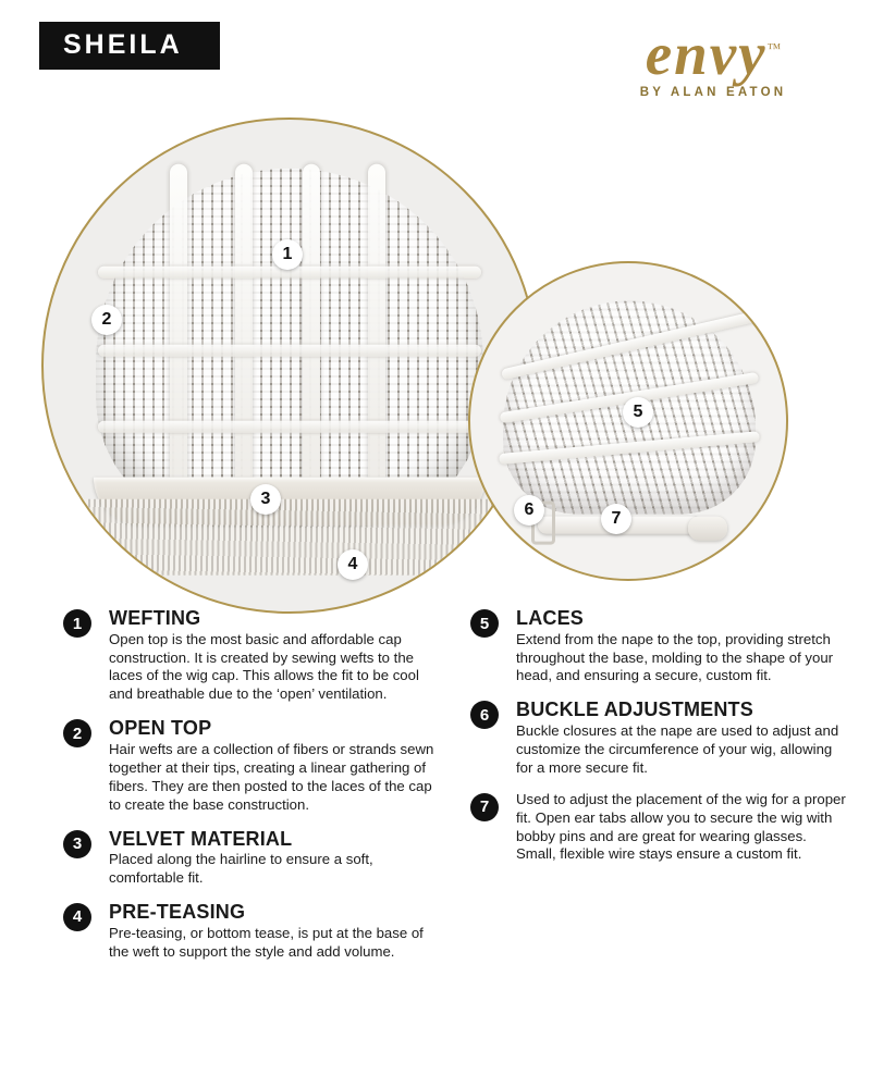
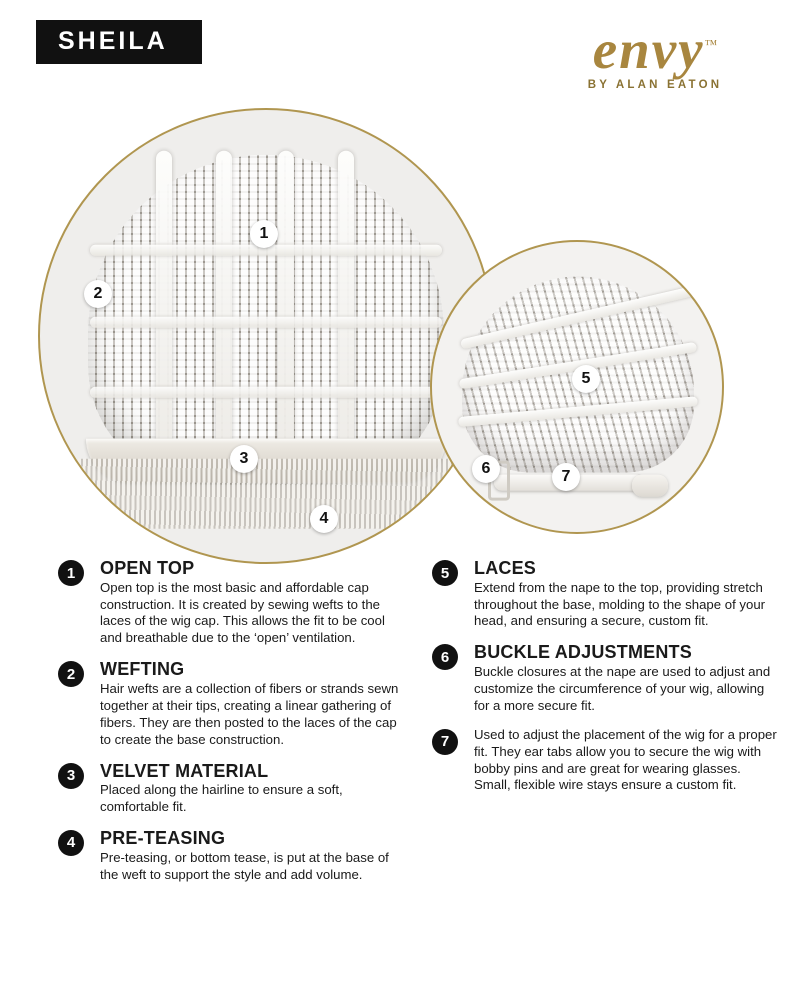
  SHEILA
  envy™
  BY ALAN EATON
  1
  2
  3
  4
  5
  6
  7
  1
- WEFTING
+ OPEN TOP
  Open top is the most basic and affordable cap construction. It is created by sewing wefts to the laces of the wig cap. This allows the fit to be cool and breathable due to the ‘open’ ventilation.
  2
- OPEN TOP
+ WEFTING
  Hair wefts are a collection of fibers or strands sewn together at their tips, creating a linear gathering of fibers. They are then posted to the laces of the cap to create the base construction.
  3
  VELVET MATERIAL
  Placed along the hairline to ensure a soft, comfortable fit.
  4
  PRE-TEASING
  Pre-teasing, or bottom tease, is put at the base of the weft to support the style and add volume.
  5
  LACES
  Extend from the nape to the top, providing stretch throughout the base, molding to the shape of your head, and ensuring a secure, custom fit.
  6
  BUCKLE ADJUSTMENTS
  Buckle closures at the nape are used to adjust and customize the circumference of your wig, allowing for a more secure fit.
  7
- Used to adjust the placement of the wig for a proper fit. Open ear tabs allow you to secure the wig with bobby pins and are great for wearing glasses. Small, flexible wire stays ensure a custom fit.
+ Used to adjust the placement of the wig for a proper fit. They ear tabs allow you to secure the wig with bobby pins and are great for wearing glasses. Small, flexible wire stays ensure a custom fit.
